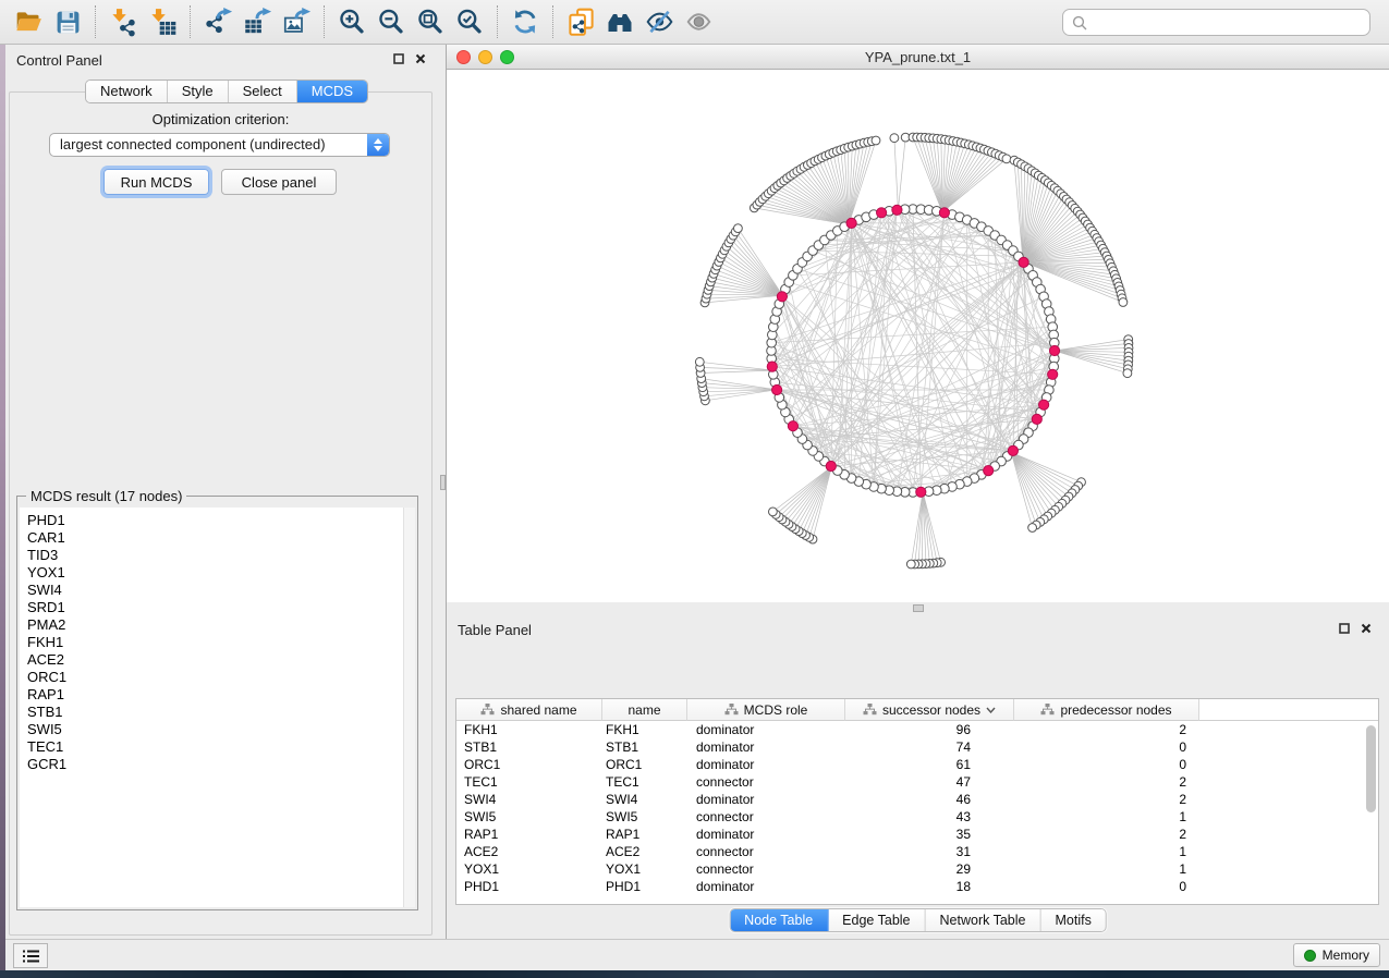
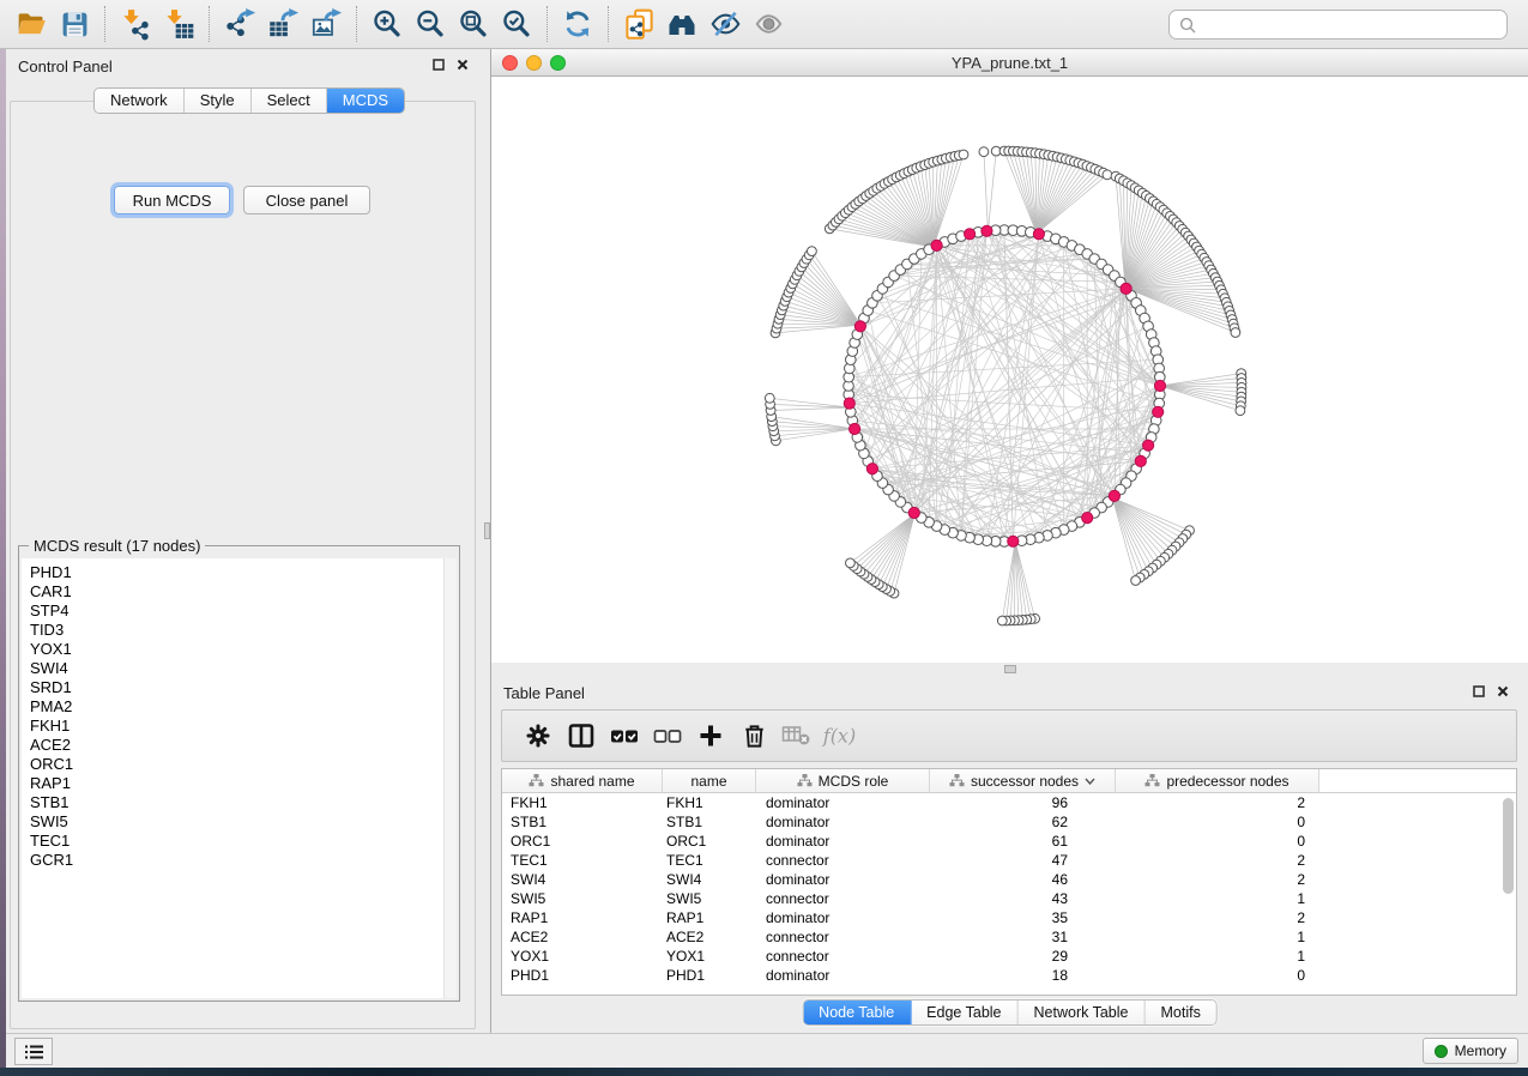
  Control Panel
  Network
  Style
  Select
  MCDS
- Optimization criterion:
- largest connected component (undirected)
  Run MCDS
  Close panel
  MCDS result (17 nodes)
  PHD1
  CAR1
+ STP4
  TID3
  YOX1
  SWI4
  SRD1
  PMA2
  FKH1
  ACE2
  ORC1
  RAP1
  STB1
  SWI5
  TEC1
  GCR1
  YPA_prune.txt_1
  Table Panel
+ f(x)
  shared name
  name
  MCDS role
  successor nodes
  predecessor nodes
  FKH1
  FKH1
  dominator
  96
  2
  STB1
  STB1
  dominator
- 74
+ 62
  0
  ORC1
  ORC1
  dominator
  61
  0
  TEC1
  TEC1
  connector
  47
  2
  SWI4
  SWI4
  dominator
  46
  2
  SWI5
  SWI5
  connector
  43
  1
  RAP1
  RAP1
  dominator
  35
  2
  ACE2
  ACE2
  connector
  31
  1
  YOX1
  YOX1
  connector
  29
  1
  PHD1
  PHD1
  dominator
  18
  0
  Node Table
  Edge Table
  Network Table
  Motifs
  Memory
